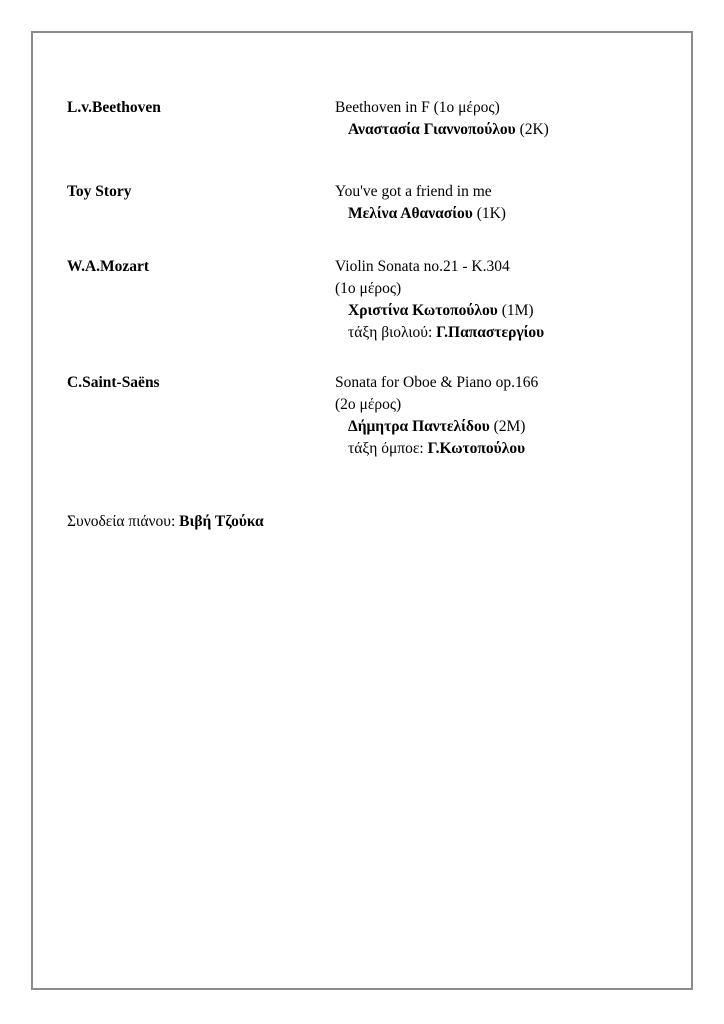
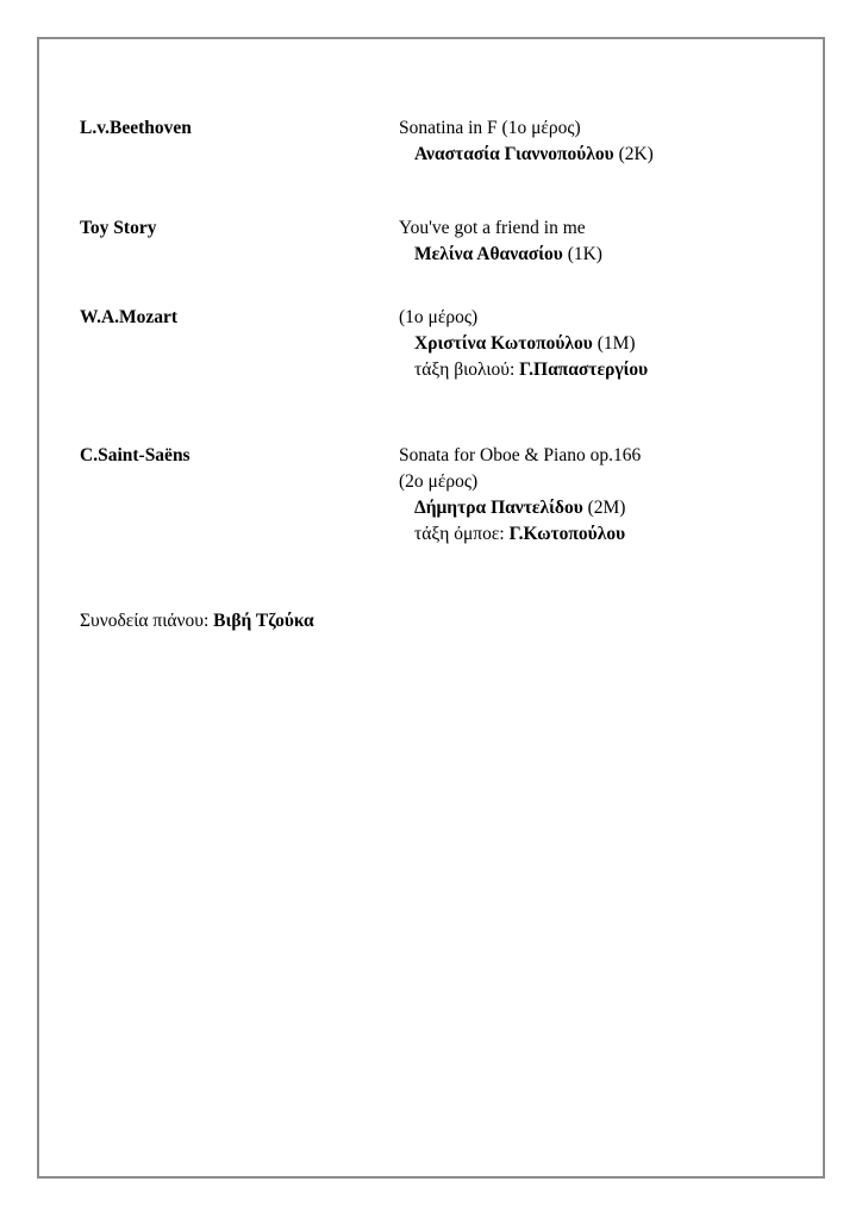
  L.v.Beethoven
- Beethoven in F (1ο μέρος)
+ Sonatina in F (1ο μέρος)
  Αναστασία Γιαννοπούλου (2K)
  Toy Story
  You've got a friend in me
  Μελίνα Αθανασίου (1K)
  W.A.Mozart
- Violin Sonata no.21 - K.304
  (1ο μέρος)
  Χριστίνα Κωτοπούλου (1M)
  τάξη βιολιού: Γ.Παπαστεργίου
  C.Saint-Saëns
  Sonata for Oboe & Piano op.166
  (2ο μέρος)
  Δήμητρα Παντελίδου (2M)
  τάξη όμποε: Γ.Κωτοπούλου
  Συνοδεία πιάνου: Βιβή Τζούκα
